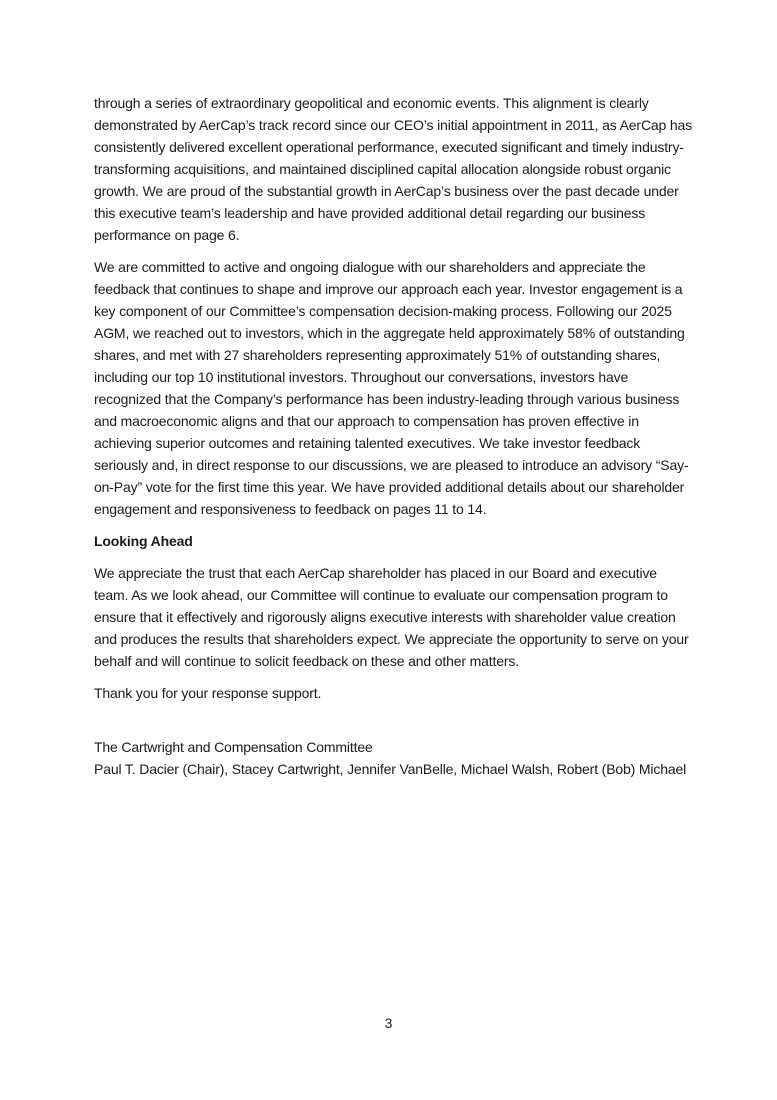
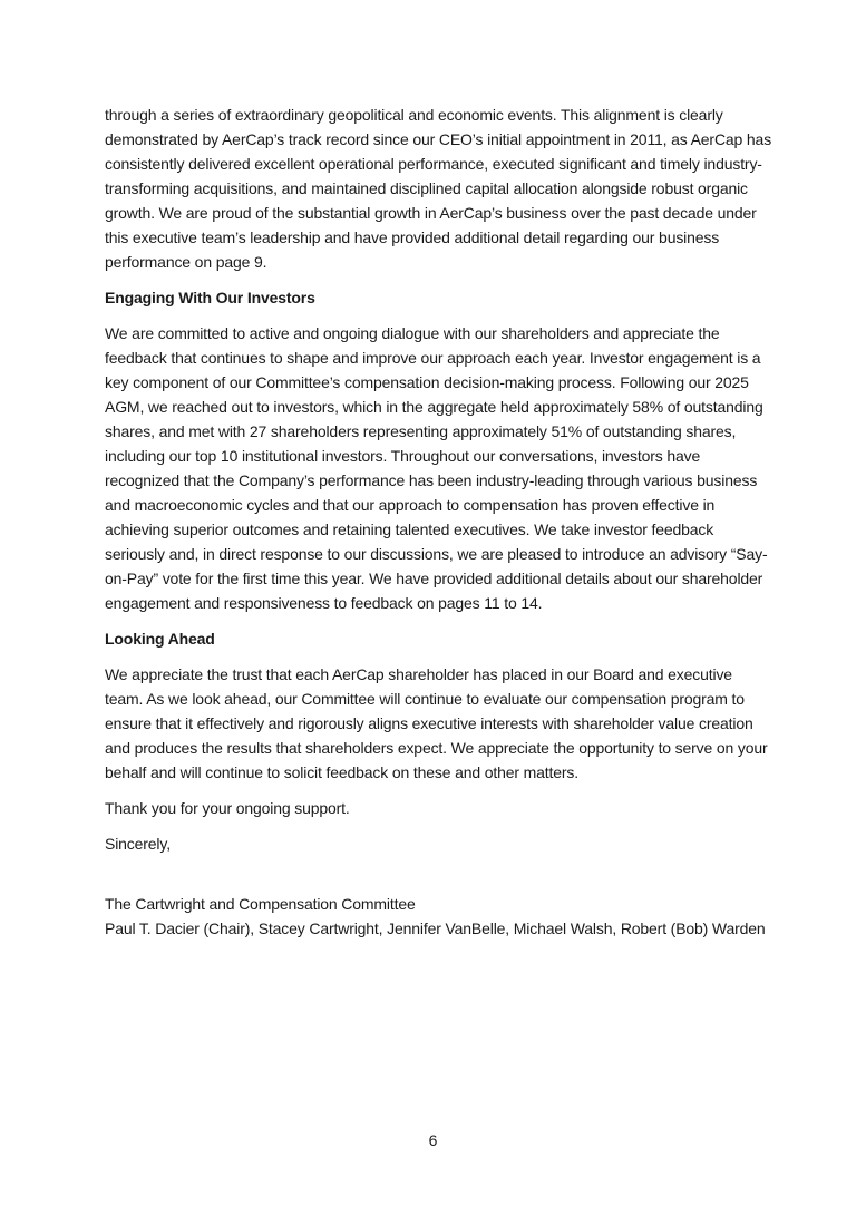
- through a series of extraordinary geopolitical and economic events. This alignment is clearly demonstrated by AerCap’s track record since our CEO’s initial appointment in 2011, as AerCap has consistently delivered excellent operational performance, executed significant and timely industry-transforming acquisitions, and maintained disciplined capital allocation alongside robust organic growth. We are proud of the substantial growth in AerCap’s business over the past decade under this executive team’s leadership and have provided additional detail regarding our business performance on page 6.
+ through a series of extraordinary geopolitical and economic events. This alignment is clearly demonstrated by AerCap’s track record since our CEO’s initial appointment in 2011, as AerCap has consistently delivered excellent operational performance, executed significant and timely industry-transforming acquisitions, and maintained disciplined capital allocation alongside robust organic growth. We are proud of the substantial growth in AerCap’s business over the past decade under this executive team’s leadership and have provided additional detail regarding our business performance on page 9.
+ Engaging With Our Investors
- We are committed to active and ongoing dialogue with our shareholders and appreciate the feedback that continues to shape and improve our approach each year. Investor engagement is a key component of our Committee’s compensation decision-making process. Following our 2025 AGM, we reached out to investors, which in the aggregate held approximately 58% of outstanding shares, and met with 27 shareholders representing approximately 51% of outstanding shares, including our top 10 institutional investors. Throughout our conversations, investors have recognized that the Company’s performance has been industry-leading through various business and macroeconomic aligns and that our approach to compensation has proven effective in achieving superior outcomes and retaining talented executives. We take investor feedback seriously and, in direct response to our discussions, we are pleased to introduce an advisory “Say-on-Pay” vote for the first time this year. We have provided additional details about our shareholder engagement and responsiveness to feedback on pages 11 to 14.
+ We are committed to active and ongoing dialogue with our shareholders and appreciate the feedback that continues to shape and improve our approach each year. Investor engagement is a key component of our Committee’s compensation decision-making process. Following our 2025 AGM, we reached out to investors, which in the aggregate held approximately 58% of outstanding shares, and met with 27 shareholders representing approximately 51% of outstanding shares, including our top 10 institutional investors. Throughout our conversations, investors have recognized that the Company’s performance has been industry-leading through various business and macroeconomic cycles and that our approach to compensation has proven effective in achieving superior outcomes and retaining talented executives. We take investor feedback seriously and, in direct response to our discussions, we are pleased to introduce an advisory “Say-on-Pay” vote for the first time this year. We have provided additional details about our shareholder engagement and responsiveness to feedback on pages 11 to 14.
  Looking Ahead
  We appreciate the trust that each AerCap shareholder has placed in our Board and executive team. As we look ahead, our Committee will continue to evaluate our compensation program to ensure that it effectively and rigorously aligns executive interests with shareholder value creation and produces the results that shareholders expect. We appreciate the opportunity to serve on your behalf and will continue to solicit feedback on these and other matters.
- Thank you for your response support.
+ Thank you for your ongoing support.
+ Sincerely,
  The Cartwright and Compensation Committee
- Paul T. Dacier (Chair), Stacey Cartwright, Jennifer VanBelle, Michael Walsh, Robert (Bob) Michael
+ Paul T. Dacier (Chair), Stacey Cartwright, Jennifer VanBelle, Michael Walsh, Robert (Bob) Warden
- 3
+ 6
